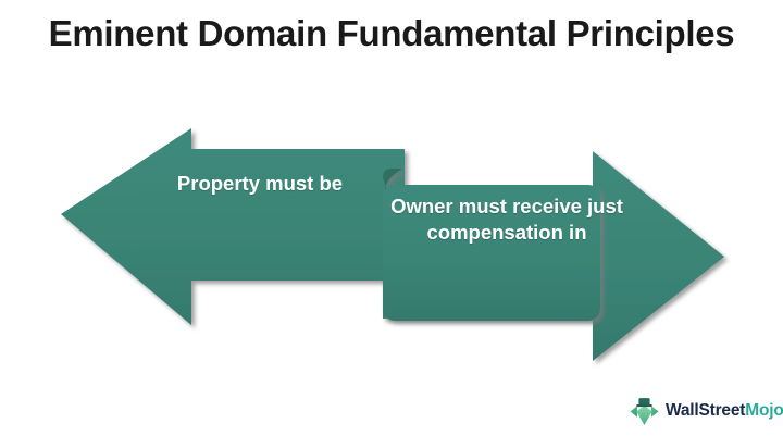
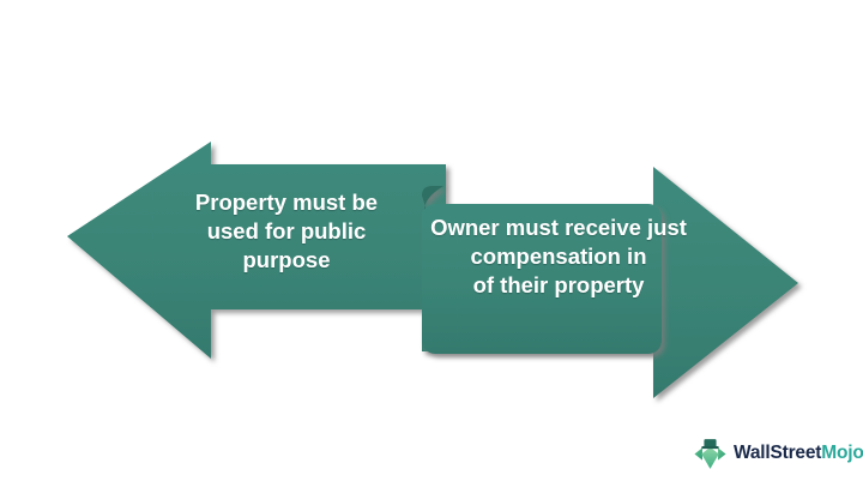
- Eminent Domain Fundamental Principles
  Property must be
+ used for public
+ purpose
  Owner must receive just
  compensation in
+ of their property
  WallStreetMojo
